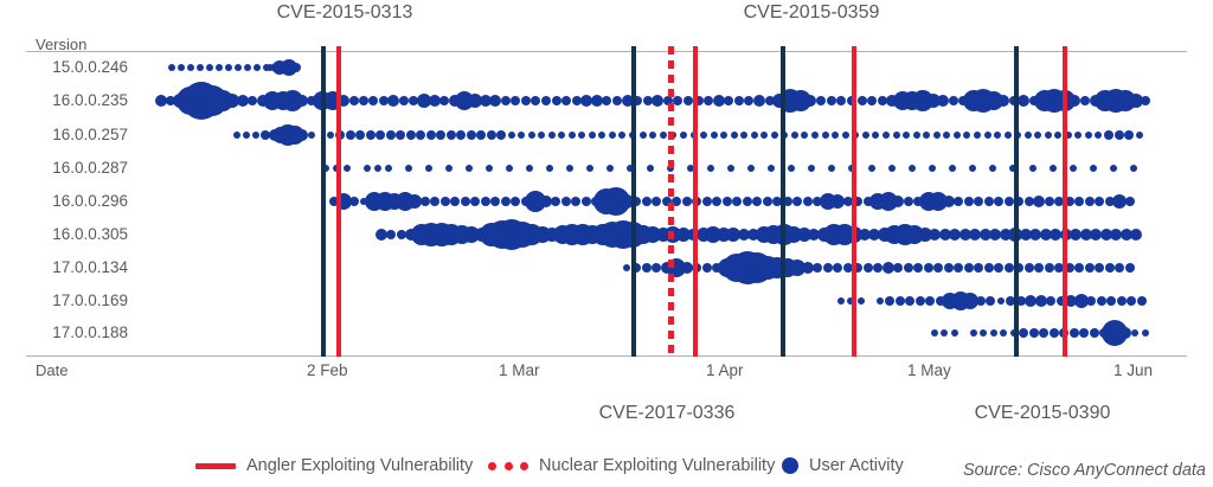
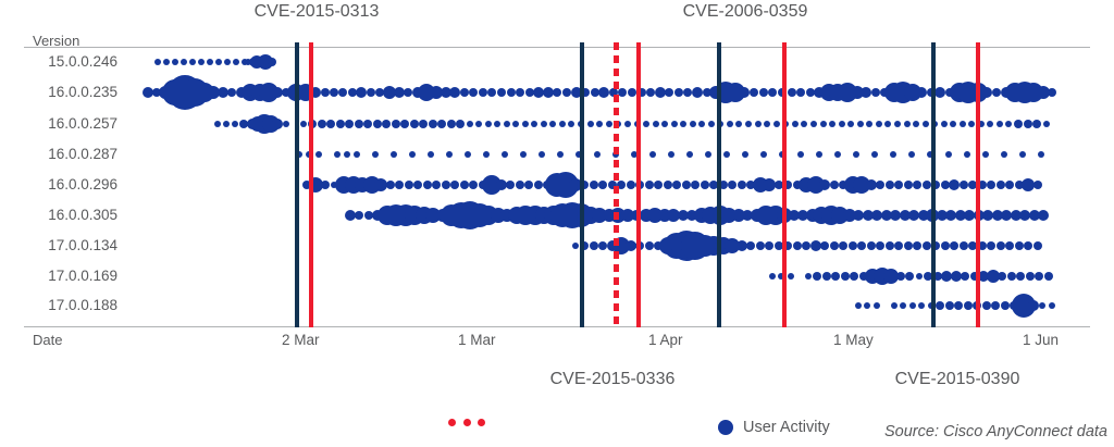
  Version
  Date
  15.0.0.246
  16.0.0.235
  16.0.0.257
  16.0.0.287
  16.0.0.296
  16.0.0.305
  17.0.0.134
  17.0.0.169
  17.0.0.188
- 2 Feb
+ 2 Mar
  1 Mar
  1 Apr
  1 May
  1 Jun
  CVE-2015-0313
- CVE-2017-0336
+ CVE-2015-0336
- CVE-2015-0359
+ CVE-2006-0359
  CVE-2015-0390
- Angler Exploiting Vulnerability
- Nuclear Exploiting Vulnerability
  User Activity
  Source: Cisco AnyConnect data
